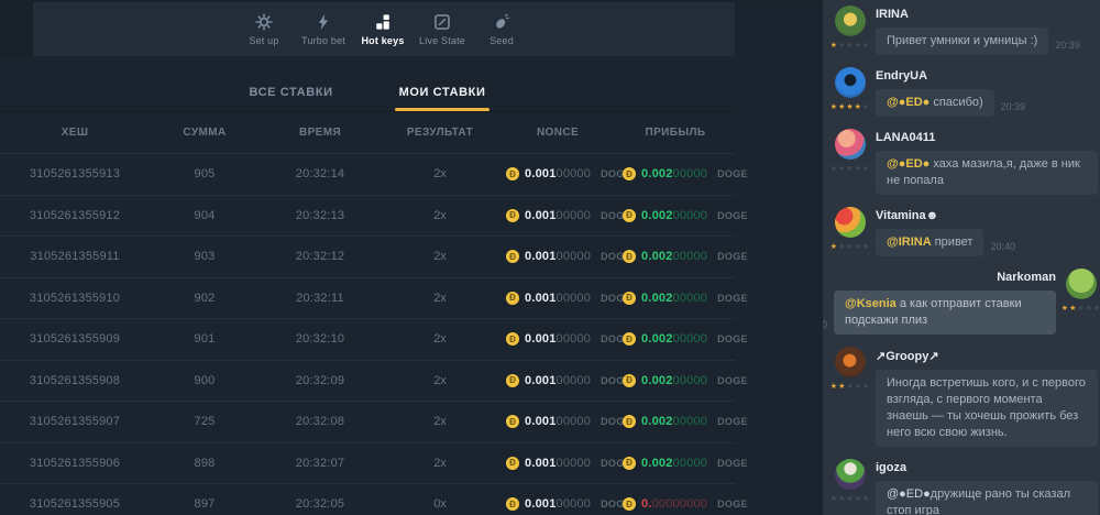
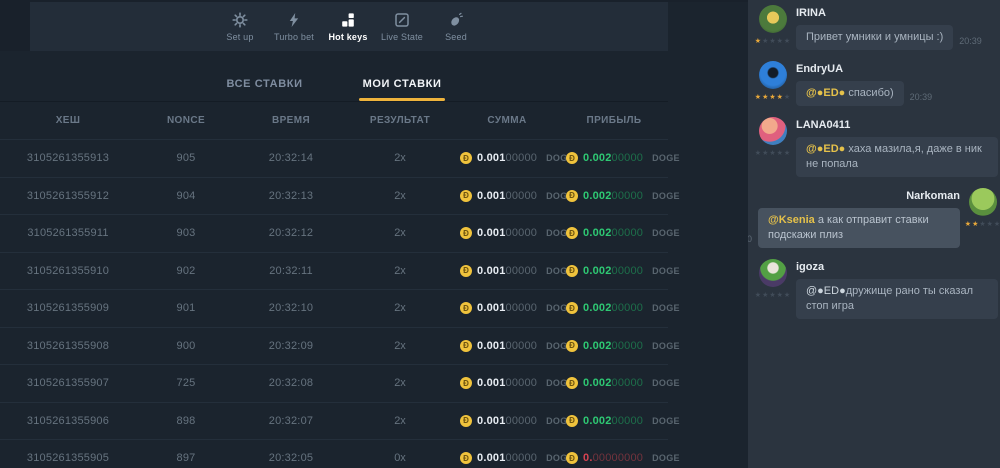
  Set up
  Turbo bet
  Hot keys
  Live State
  Seed
  ВСЕ СТАВКИ
  МОИ СТАВКИ
  ХЕШ
- СУММА
+ NONCE
  ВРЕМЯ
  РЕЗУЛЬТАТ
- NONCE
+ СУММА
  ПРИБЫЛЬ
  3105261355913
  905
  20:32:14
  2x
  Ð
  0.00100000
  DOG
  Ð
  0.00200000
  DOGE
  3105261355912
  904
  20:32:13
  2x
  Ð
  0.00100000
  DOG
  Ð
  0.00200000
  DOGE
  3105261355911
  903
  20:32:12
  2x
  Ð
  0.00100000
  DOG
  Ð
  0.00200000
  DOGE
  3105261355910
  902
  20:32:11
  2x
  Ð
  0.00100000
  DOG
  Ð
  0.00200000
  DOGE
  3105261355909
  901
  20:32:10
  2x
  Ð
  0.00100000
  DOG
  Ð
  0.00200000
  DOGE
  3105261355908
  900
  20:32:09
  2x
  Ð
  0.00100000
  DOG
  Ð
  0.00200000
  DOGE
  3105261355907
  725
  20:32:08
  2x
  Ð
  0.00100000
  DOG
  Ð
  0.00200000
  DOGE
  3105261355906
  898
  20:32:07
  2x
  Ð
  0.00100000
  DOG
  Ð
  0.00200000
  DOGE
  3105261355905
  897
  20:32:05
  0x
  Ð
  0.00100000
  DOG
  Ð
  0.00000000
  DOGE
  IRINA
  Привет умники и умницы :)
  20:39
  EndryUA
  @●ED● спасибо)
  20:39
  LANA0411
  @●ED● хаха мазила,я, даже в ник не попала
- Vitamina☻
- @IRINA привет
- 20:40
  Narkoman
  @Ksenia а как отправит ставки подскажи плиз
- ↗Groopy↗
- Иногда встретишь кого, и с первого взгляда, с первого момента знаешь — ты хочешь прожить без него всю свою жизнь.
  igoza
  @●ED●дружище рано ты сказал стоп игра
